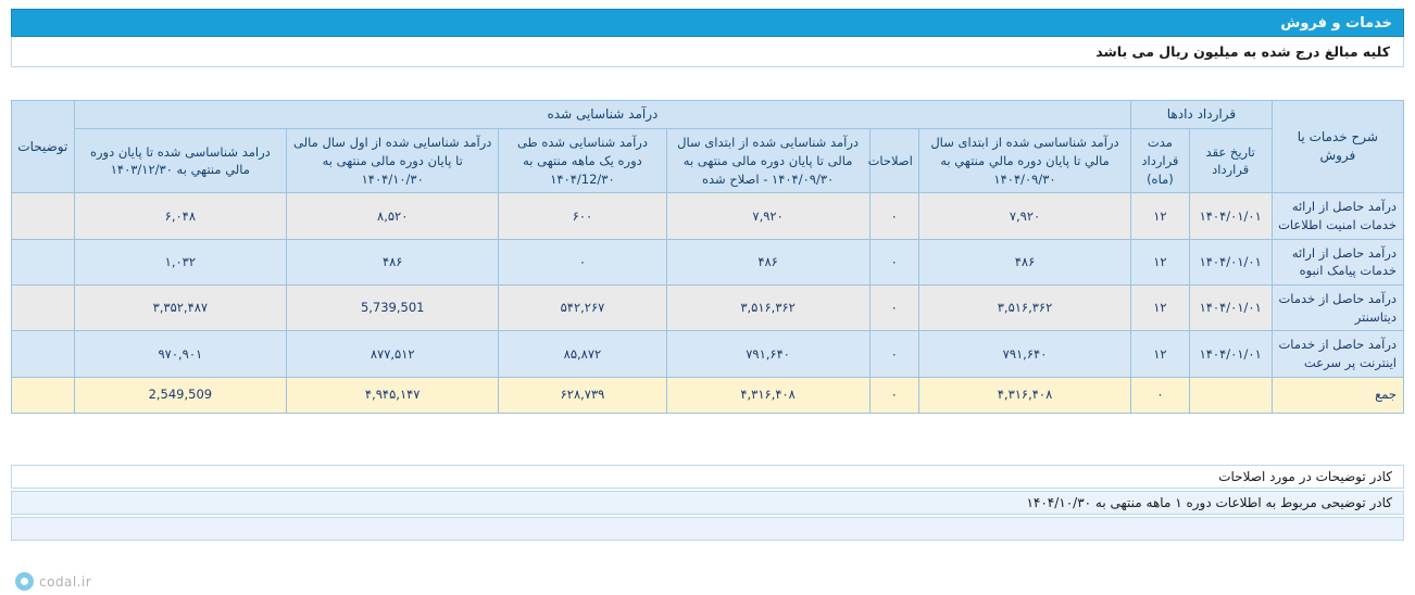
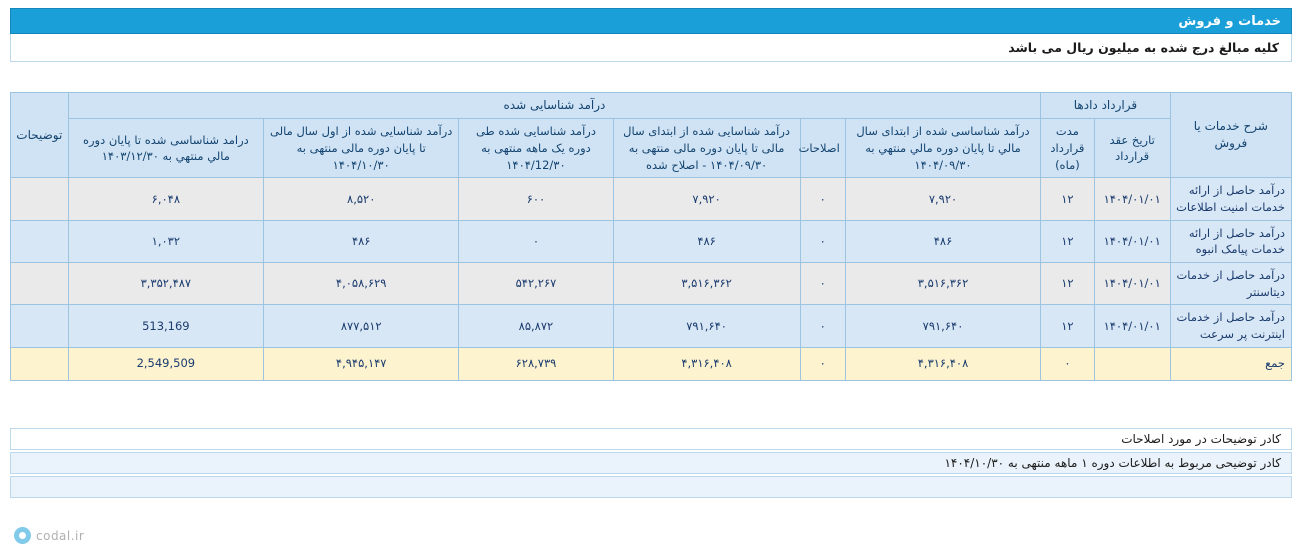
  خدمات و فروش
  کلیه مبالغ درج شده به میلیون ریال می باشد
  شرح خدمات یا فروش	قرارداد دادها	درآمد شناسایی شده	توضیحات
  تاریخ عقد قرارداد	مدت قرارداد (ماه)	درآمد شناساسی شده از ابتدای سال مالي تا پايان دوره مالي منتهي به ۱۴۰۴/۰۹/۳۰	اصلاحات	درآمد شناسایی شده از ابتدای سال مالی تا پایان دوره مالی منتهی به ۱۴۰۴/۰۹/۳۰ - اصلاح شده	درآمد شناسایی شده طی دوره یک ماهه منتهی به ۱۴۰۴/12/۳۰	درآمد شناسایی شده از اول سال مالی تا پایان دوره مالی منتهی به ۱۴۰۴/۱۰/۳۰	درامد شناساسی شده تا پایان دوره مالي منتهي به ۱۴۰۳/۱۲/۳۰
  درآمد حاصل از ارائه خدمات امنیت اطلاعات	۱۴۰۴/۰۱/۰۱	۱۲	۷,۹۲۰	۰	۷,۹۲۰	۶۰۰	۸,۵۲۰	۶,۰۴۸
  درآمد حاصل از ارائه خدمات پیامک انبوه	۱۴۰۴/۰۱/۰۱	۱۲	۴۸۶	۰	۴۸۶	۰	۴۸۶	۱,۰۳۲
- درآمد حاصل از خدمات دیتاسنتر	۱۴۰۴/۰۱/۰۱	۱۲	۳,۵۱۶,۳۶۲	۰	۳,۵۱۶,۳۶۲	۵۴۲,۲۶۷	5,739,501	۳,۳۵۲,۴۸۷
+ درآمد حاصل از خدمات دیتاسنتر	۱۴۰۴/۰۱/۰۱	۱۲	۳,۵۱۶,۳۶۲	۰	۳,۵۱۶,۳۶۲	۵۴۲,۲۶۷	۴,۰۵۸,۶۲۹	۳,۳۵۲,۴۸۷
- درآمد حاصل از خدمات اینترنت پر سرعت	۱۴۰۴/۰۱/۰۱	۱۲	۷۹۱,۶۴۰	۰	۷۹۱,۶۴۰	۸۵,۸۷۲	۸۷۷,۵۱۲	۹۷۰,۹۰۱
+ درآمد حاصل از خدمات اینترنت پر سرعت	۱۴۰۴/۰۱/۰۱	۱۲	۷۹۱,۶۴۰	۰	۷۹۱,۶۴۰	۸۵,۸۷۲	۸۷۷,۵۱۲	513,169
  جمع		۰	۴,۳۱۶,۴۰۸	۰	۴,۳۱۶,۴۰۸	۶۲۸,۷۳۹	۴,۹۴۵,۱۴۷	2,549,509
  کادر توضیحات در مورد اصلاحات
  کادر توضیحی مربوط به اطلاعات دوره ۱ ماهه منتهی به ۱۴۰۴/۱۰/۳۰
  codal.ir
